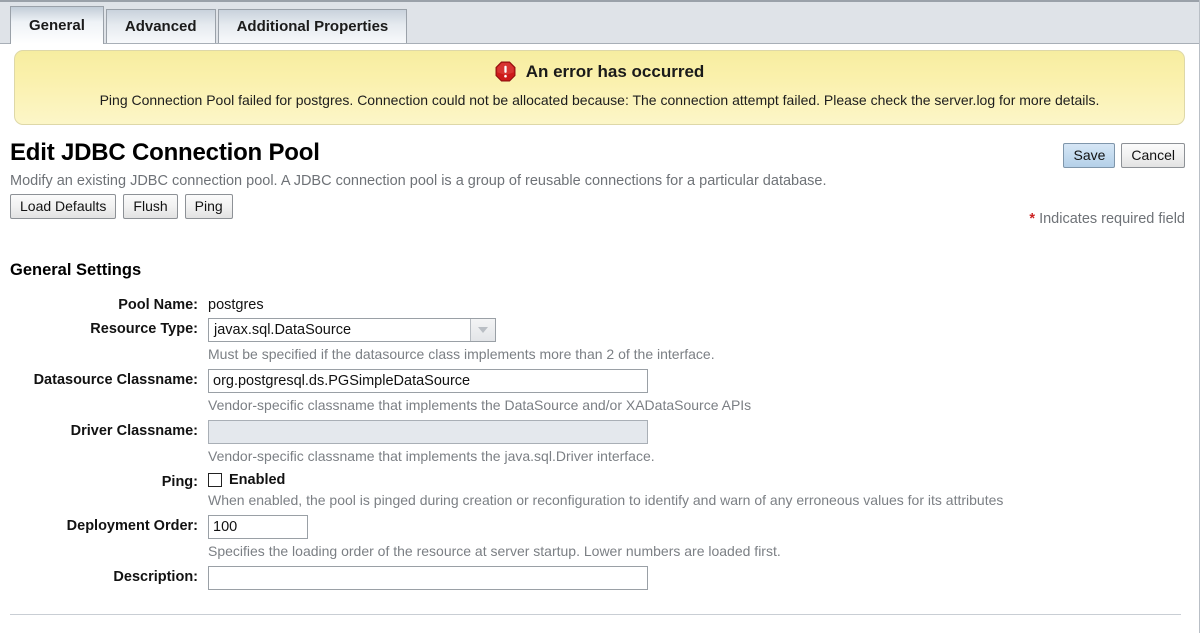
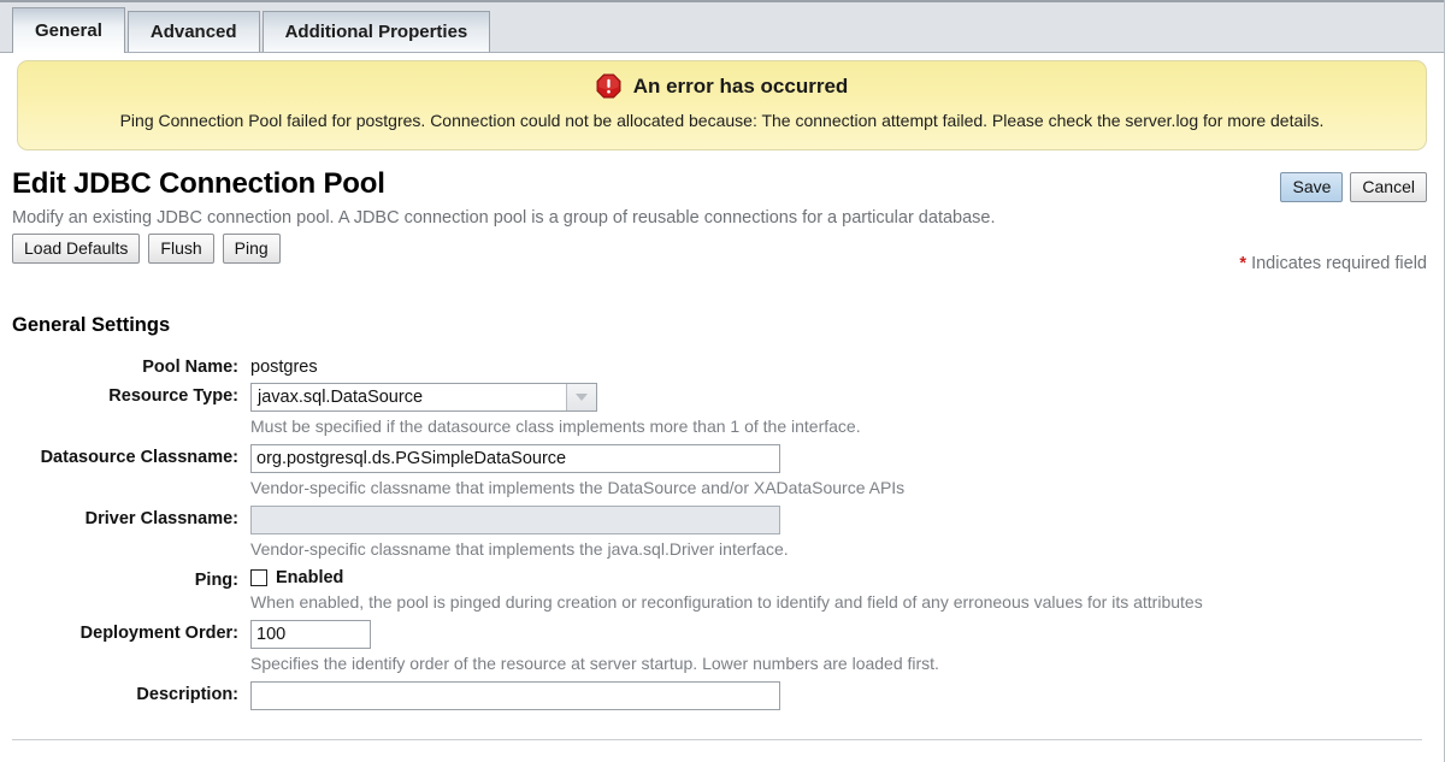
  General
  Advanced
  Additional Properties
  An error has occurred
  Ping Connection Pool failed for postgres. Connection could not be allocated because: The connection attempt failed. Please check the server.log for more details.
  Edit JDBC Connection Pool
  Modify an existing JDBC connection pool. A JDBC connection pool is a group of reusable connections for a particular database.
  Load Defaults
  Flush
  Ping
  Save
  Cancel
  * Indicates required field
  General Settings
  Pool Name:
  postgres
  Resource Type:
  javax.sql.DataSource
- Must be specified if the datasource class implements more than 2 of the interface.
+ Must be specified if the datasource class implements more than 1 of the interface.
  Datasource Classname:
  org.postgresql.ds.PGSimpleDataSource
  Vendor-specific classname that implements the DataSource and/or XADataSource APIs
  Driver Classname:
  Vendor-specific classname that implements the java.sql.Driver interface.
  Ping:
  Enabled
- When enabled, the pool is pinged during creation or reconfiguration to identify and warn of any erroneous values for its attributes
+ When enabled, the pool is pinged during creation or reconfiguration to identify and field of any erroneous values for its attributes
  Deployment Order:
  100
- Specifies the loading order of the resource at server startup. Lower numbers are loaded first.
+ Specifies the identify order of the resource at server startup. Lower numbers are loaded first.
  Description:
